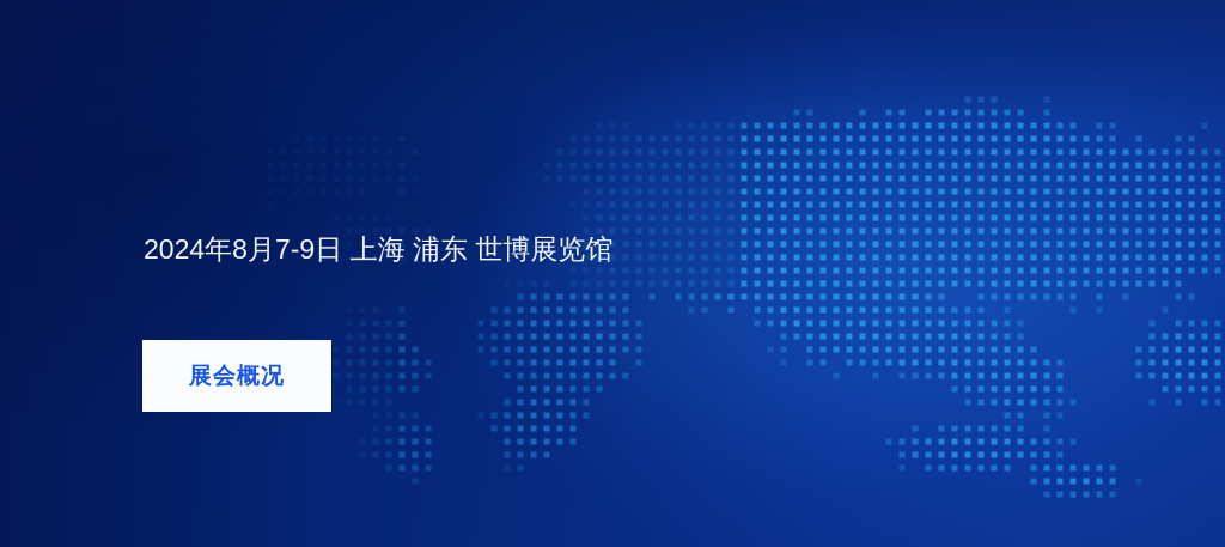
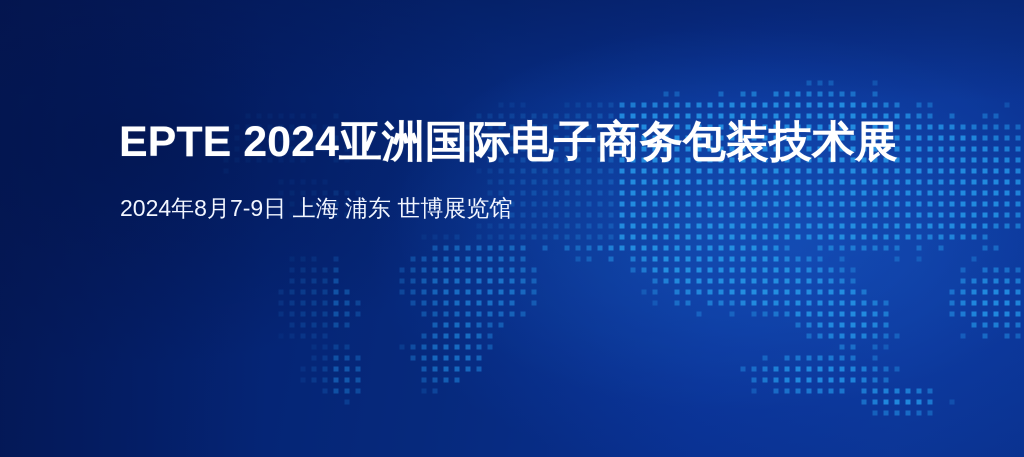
+ EPTE 2024亚洲国际电子商务包装技术展
  2024年8月7-9日 上海 浦东 世博展览馆
- 展会概况
